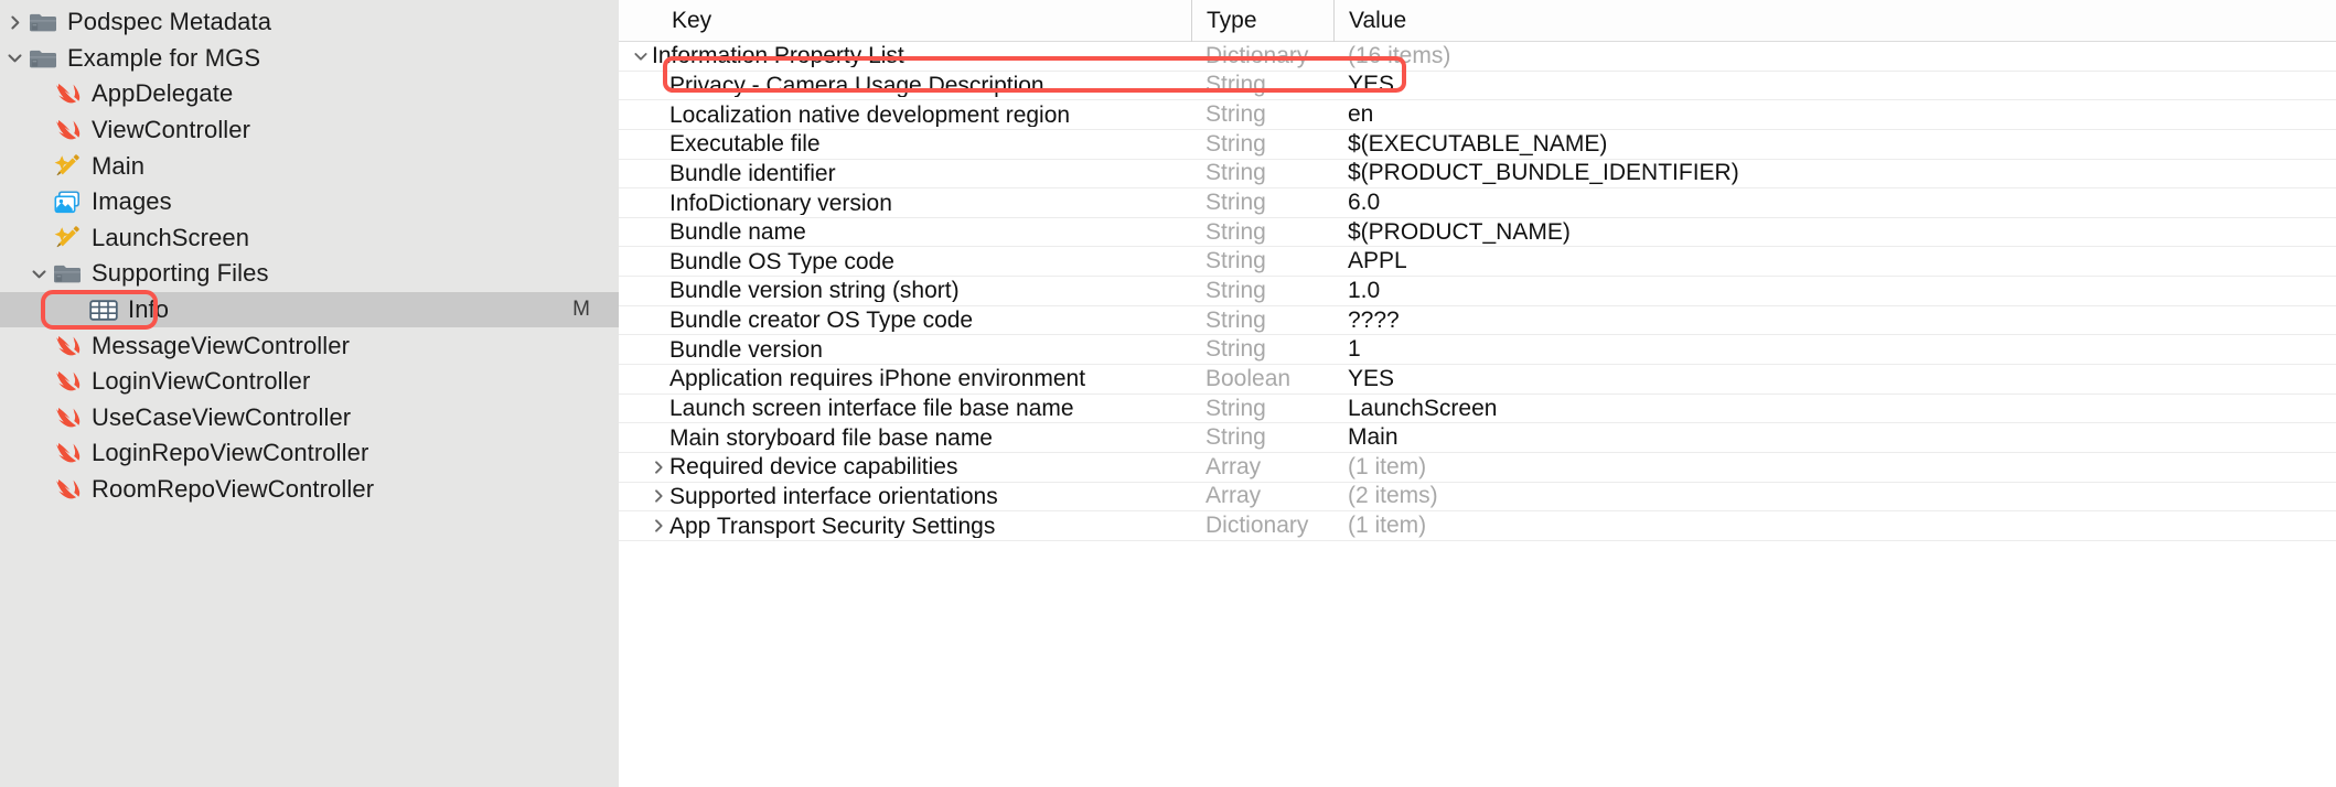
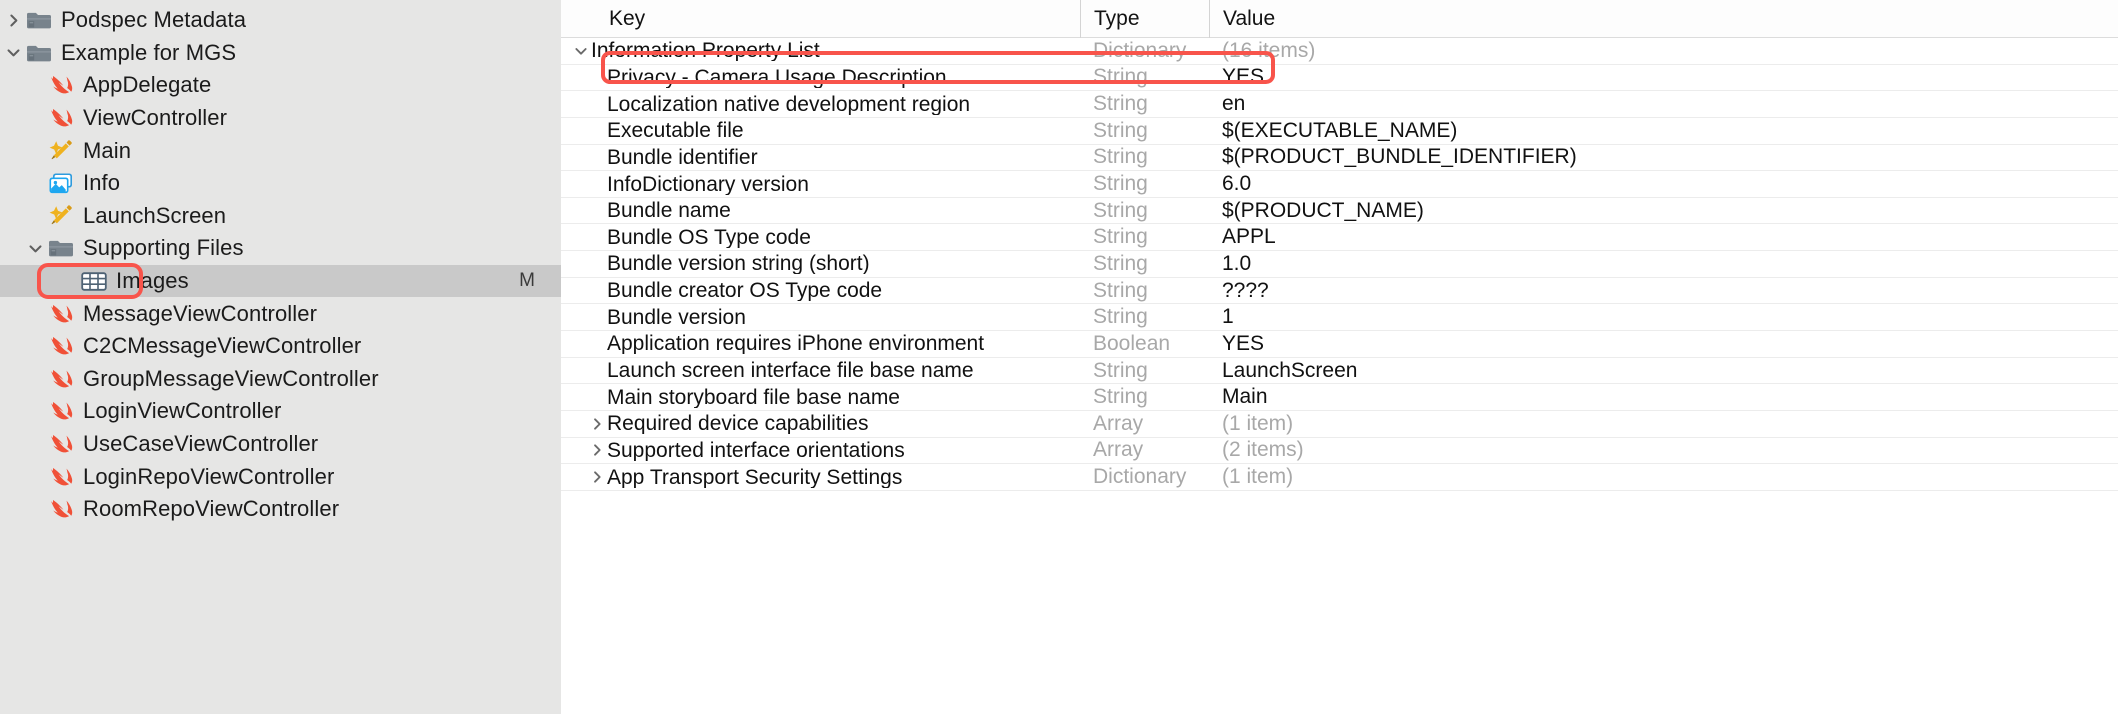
  Podspec Metadata
  Example for MGS
  AppDelegate
  ViewController
  Main
- Images
+ Info
  LaunchScreen
  Supporting Files
- Info
+ Images
  M
  MessageViewController
+ C2CMessageViewController
+ GroupMessageViewController
  LoginViewController
  UseCaseViewController
  LoginRepoViewController
  RoomRepoViewController
  Key
  Type
  Value
  Information Property List
  Dictionary
  (16 items)
  Privacy - Camera Usage Description
  String
  YES
  Localization native development region
  String
  en
  Executable file
  String
  $(EXECUTABLE_NAME)
  Bundle identifier
  String
  $(PRODUCT_BUNDLE_IDENTIFIER)
  InfoDictionary version
  String
  6.0
  Bundle name
  String
  $(PRODUCT_NAME)
  Bundle OS Type code
  String
  APPL
  Bundle version string (short)
  String
  1.0
  Bundle creator OS Type code
  String
  ????
  Bundle version
  String
  1
  Application requires iPhone environment
  Boolean
  YES
  Launch screen interface file base name
  String
  LaunchScreen
  Main storyboard file base name
  String
  Main
  Required device capabilities
  Array
  (1 item)
  Supported interface orientations
  Array
  (2 items)
  App Transport Security Settings
  Dictionary
  (1 item)
